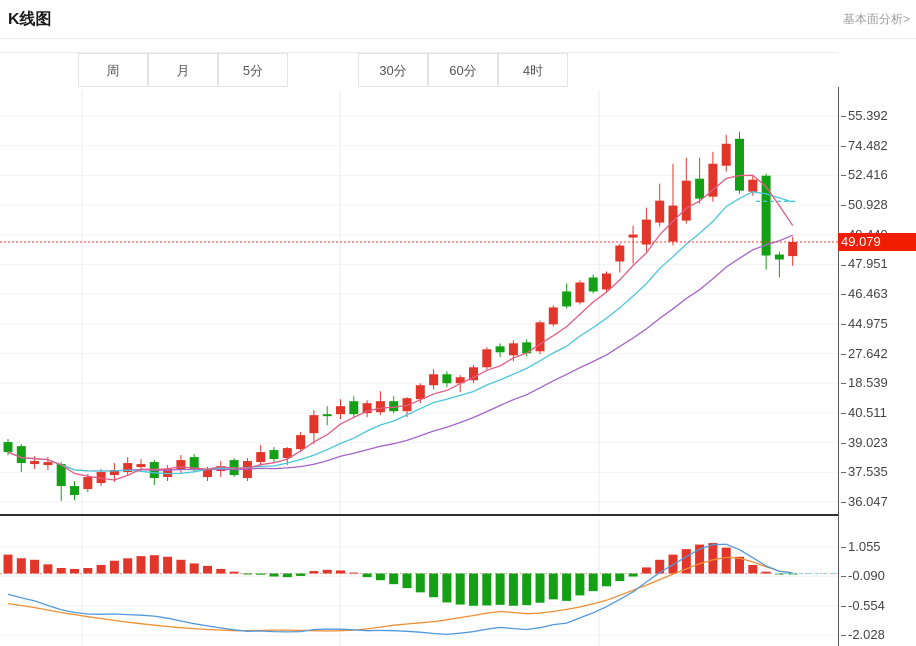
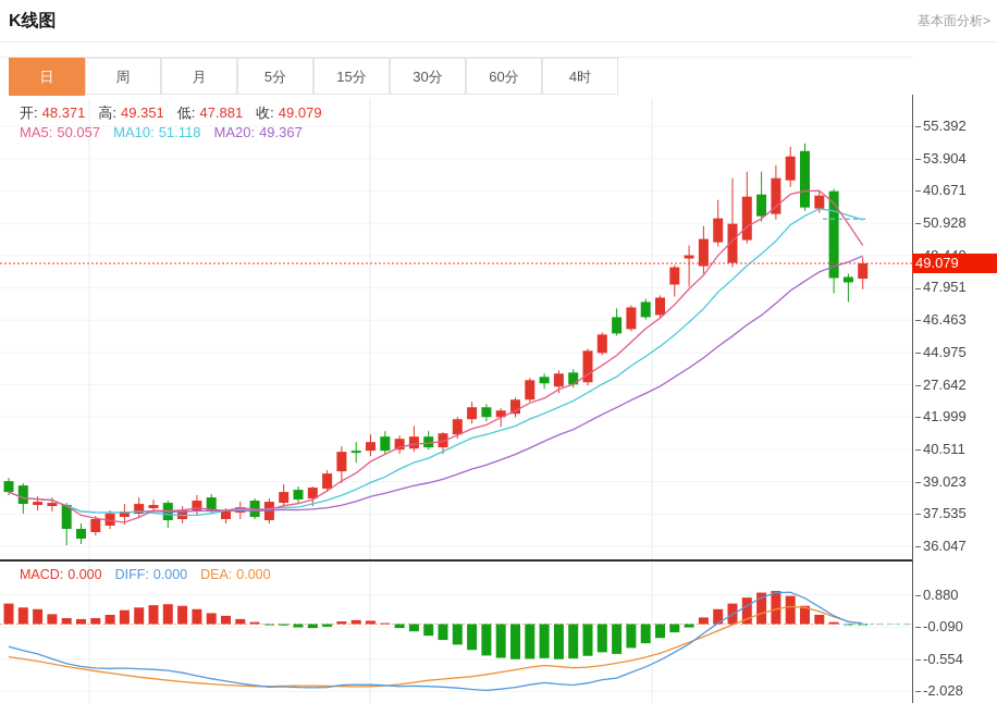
  K线图
  基本面分析>
+ 日
  周
  月
  5分
+ 15分
  30分
  60分
  4时
+ 开: 48.371 高: 49.351 低: 47.881 收: 49.079
+ MA5: 50.057 MA10: 51.118 MA20: 49.367
  55.392
- 74.482
+ 53.904
- 52.416
+ 40.671
  50.928
  47.951
  46.463
  44.975
  27.642
- 18.539
+ 41.999
  40.511
  39.023
  37.535
  36.047
  49.079
+ MACD: 0.000 DIFF: 0.000 DEA: 0.000
- 1.055
+ 0.880
  -0.090
  -0.554
  -2.028
